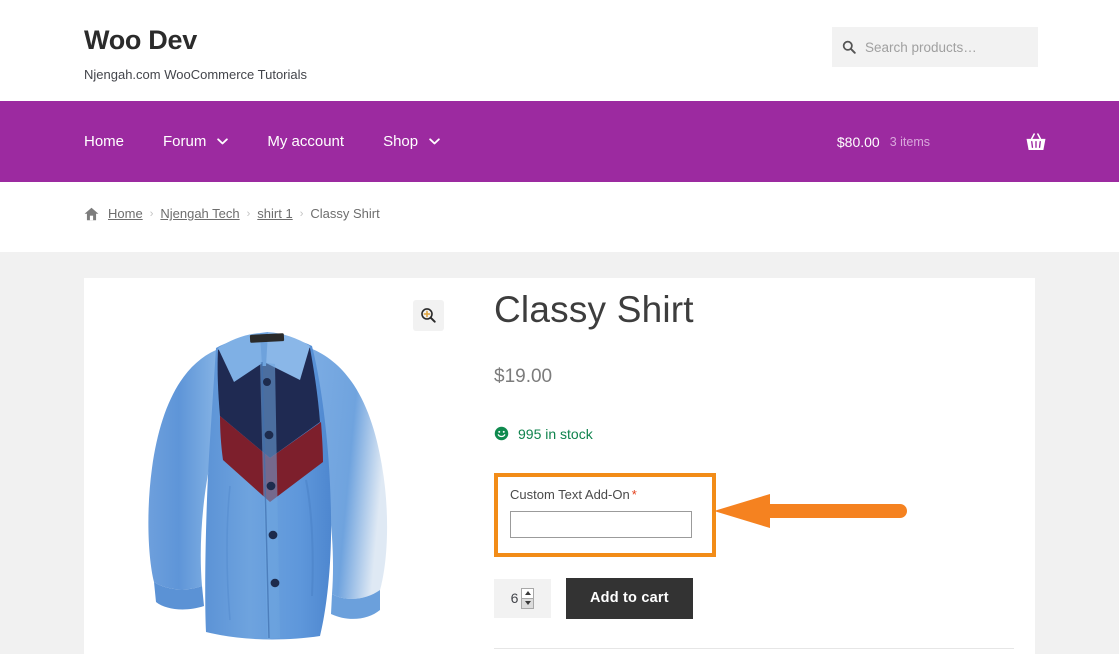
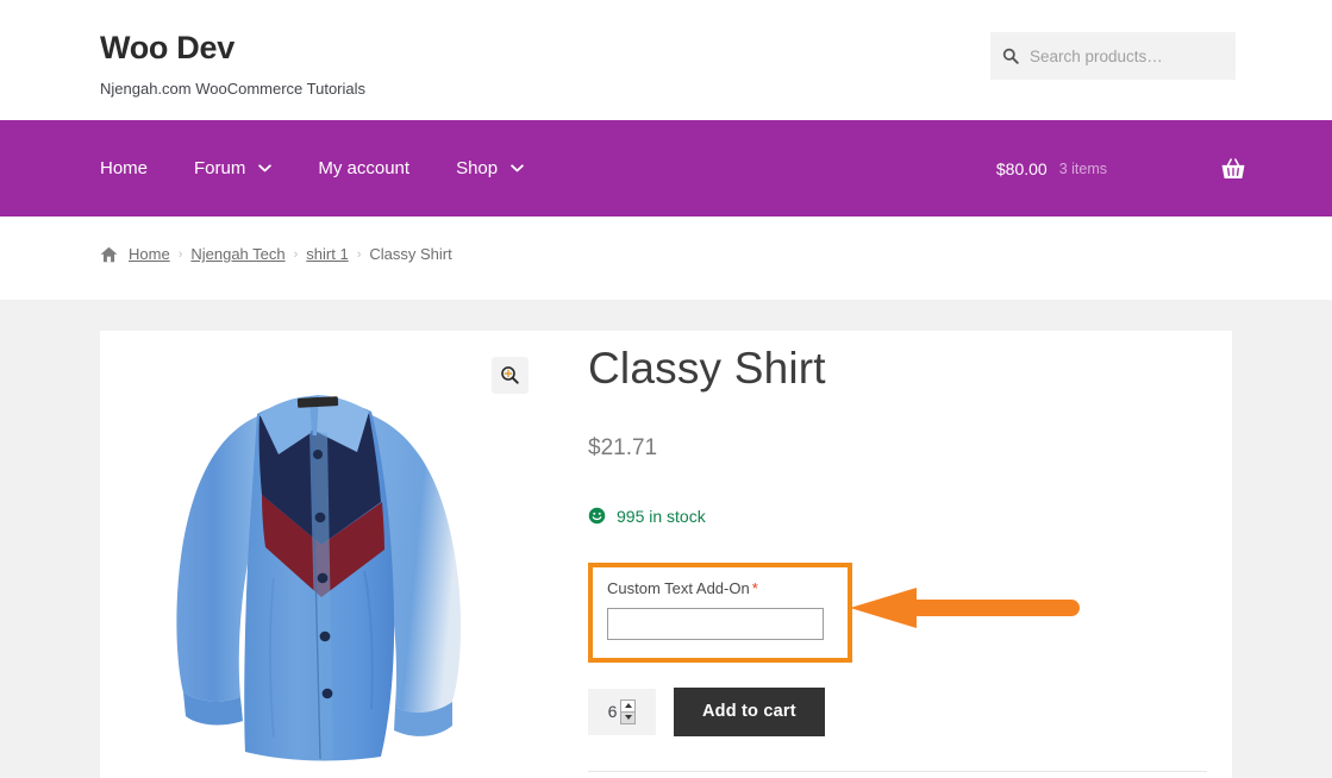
  Woo Dev
  Njengah.com WooCommerce Tutorials
  Search products…
  Home
  Forum
  My account
  Shop
  $80.00
  3 items
  Home
  ›
  Njengah Tech
  ›
  shirt 1
  ›
  Classy Shirt
  Classy Shirt
- $19.00
+ $21.71
  995 in stock
  Custom Text Add-On *
  6
  Add to cart
